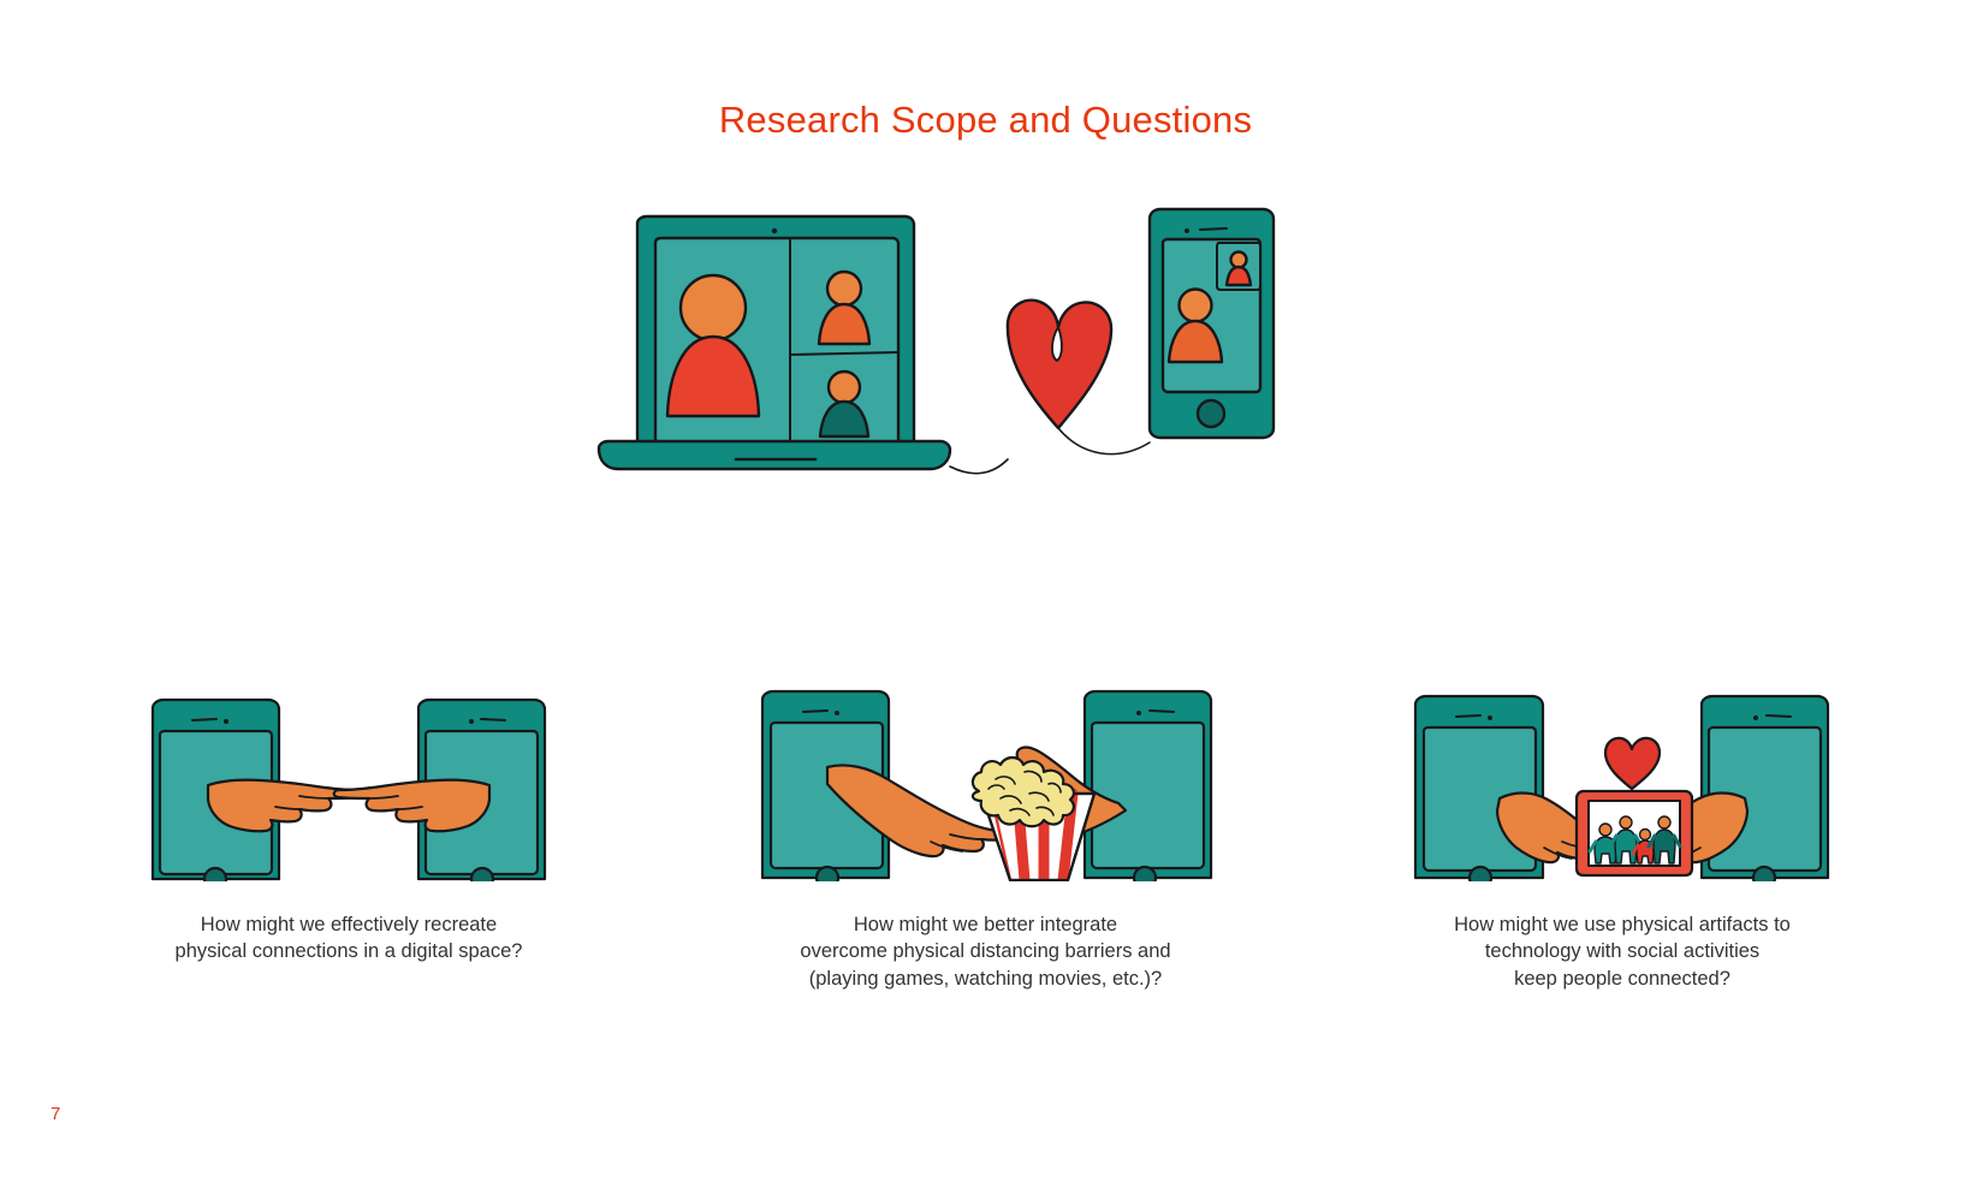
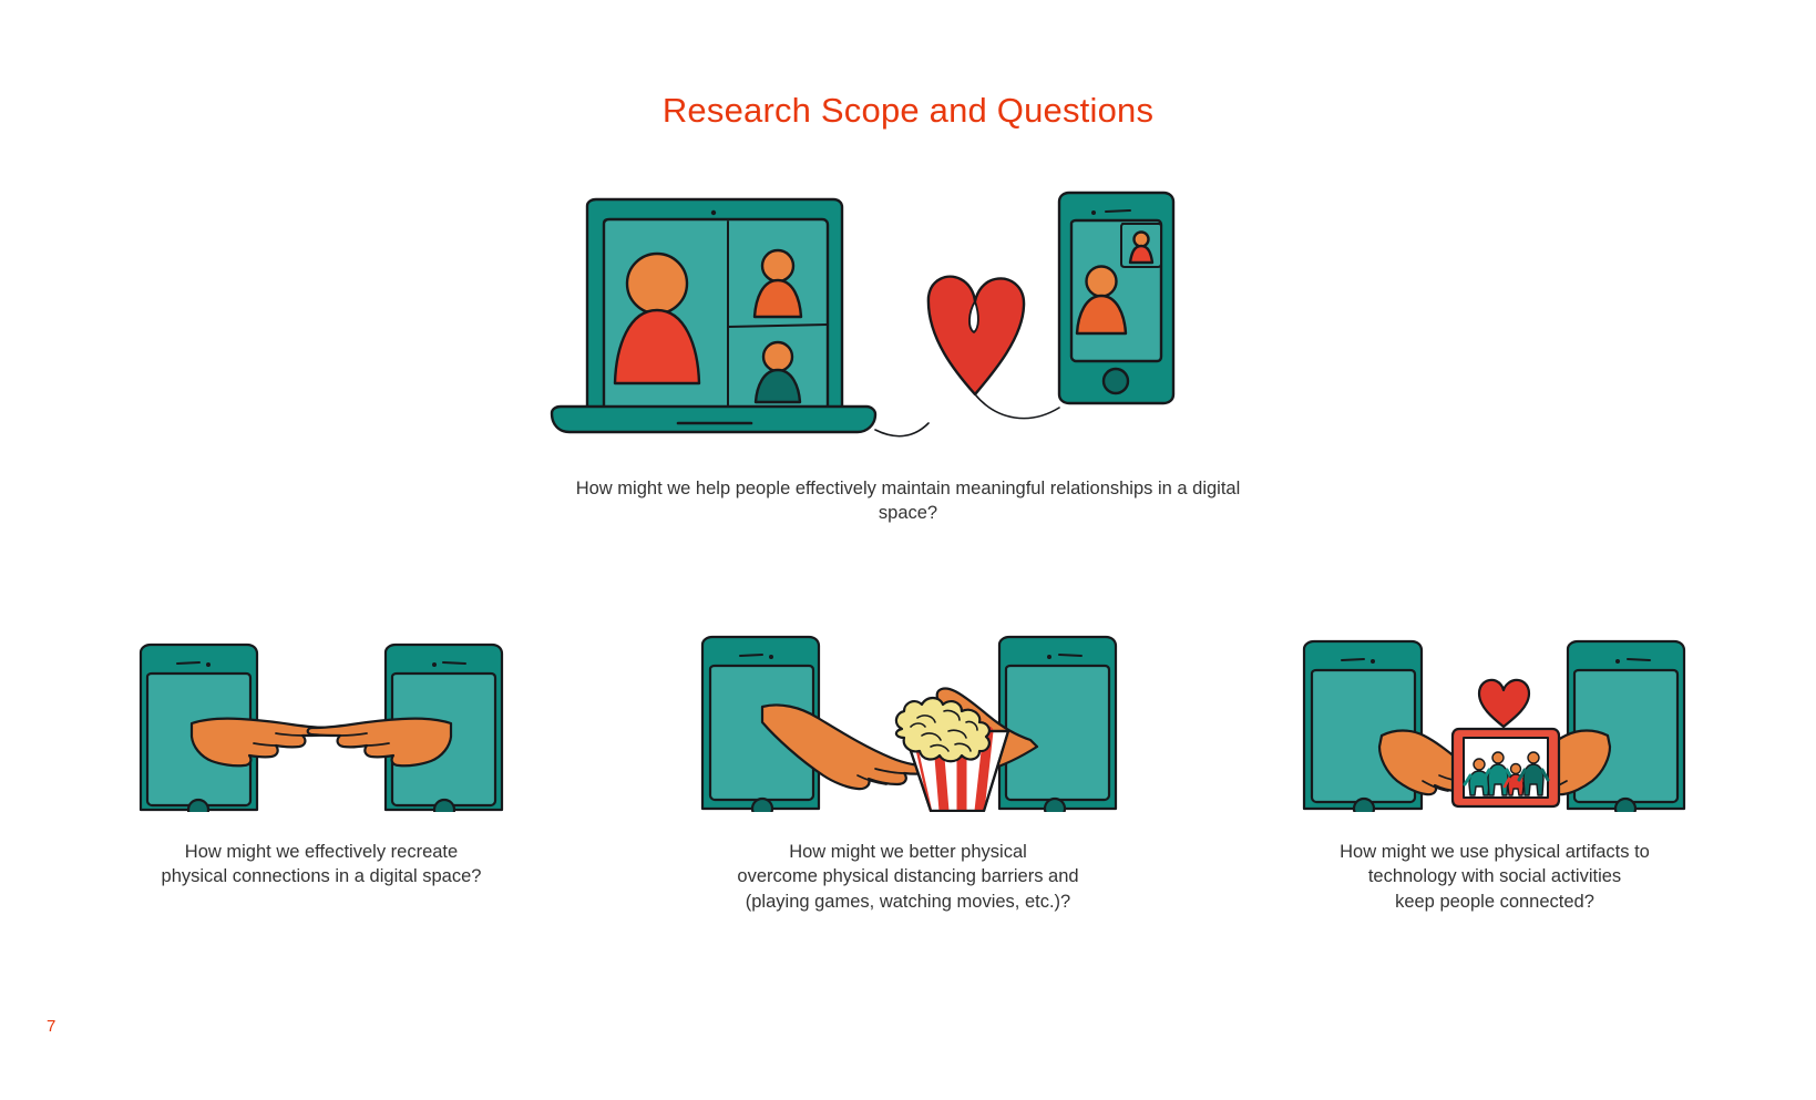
  Research Scope and Questions
+ How might we help people effectively maintain meaningful relationships in a digital space?
  How might we effectively recreate
  physical connections in a digital space?
- How might we better integrate
+ How might we better physical
  overcome physical distancing barriers and
  (playing games, watching movies, etc.)?
  How might we use physical artifacts to
  technology with social activities
  keep people connected?
  7
